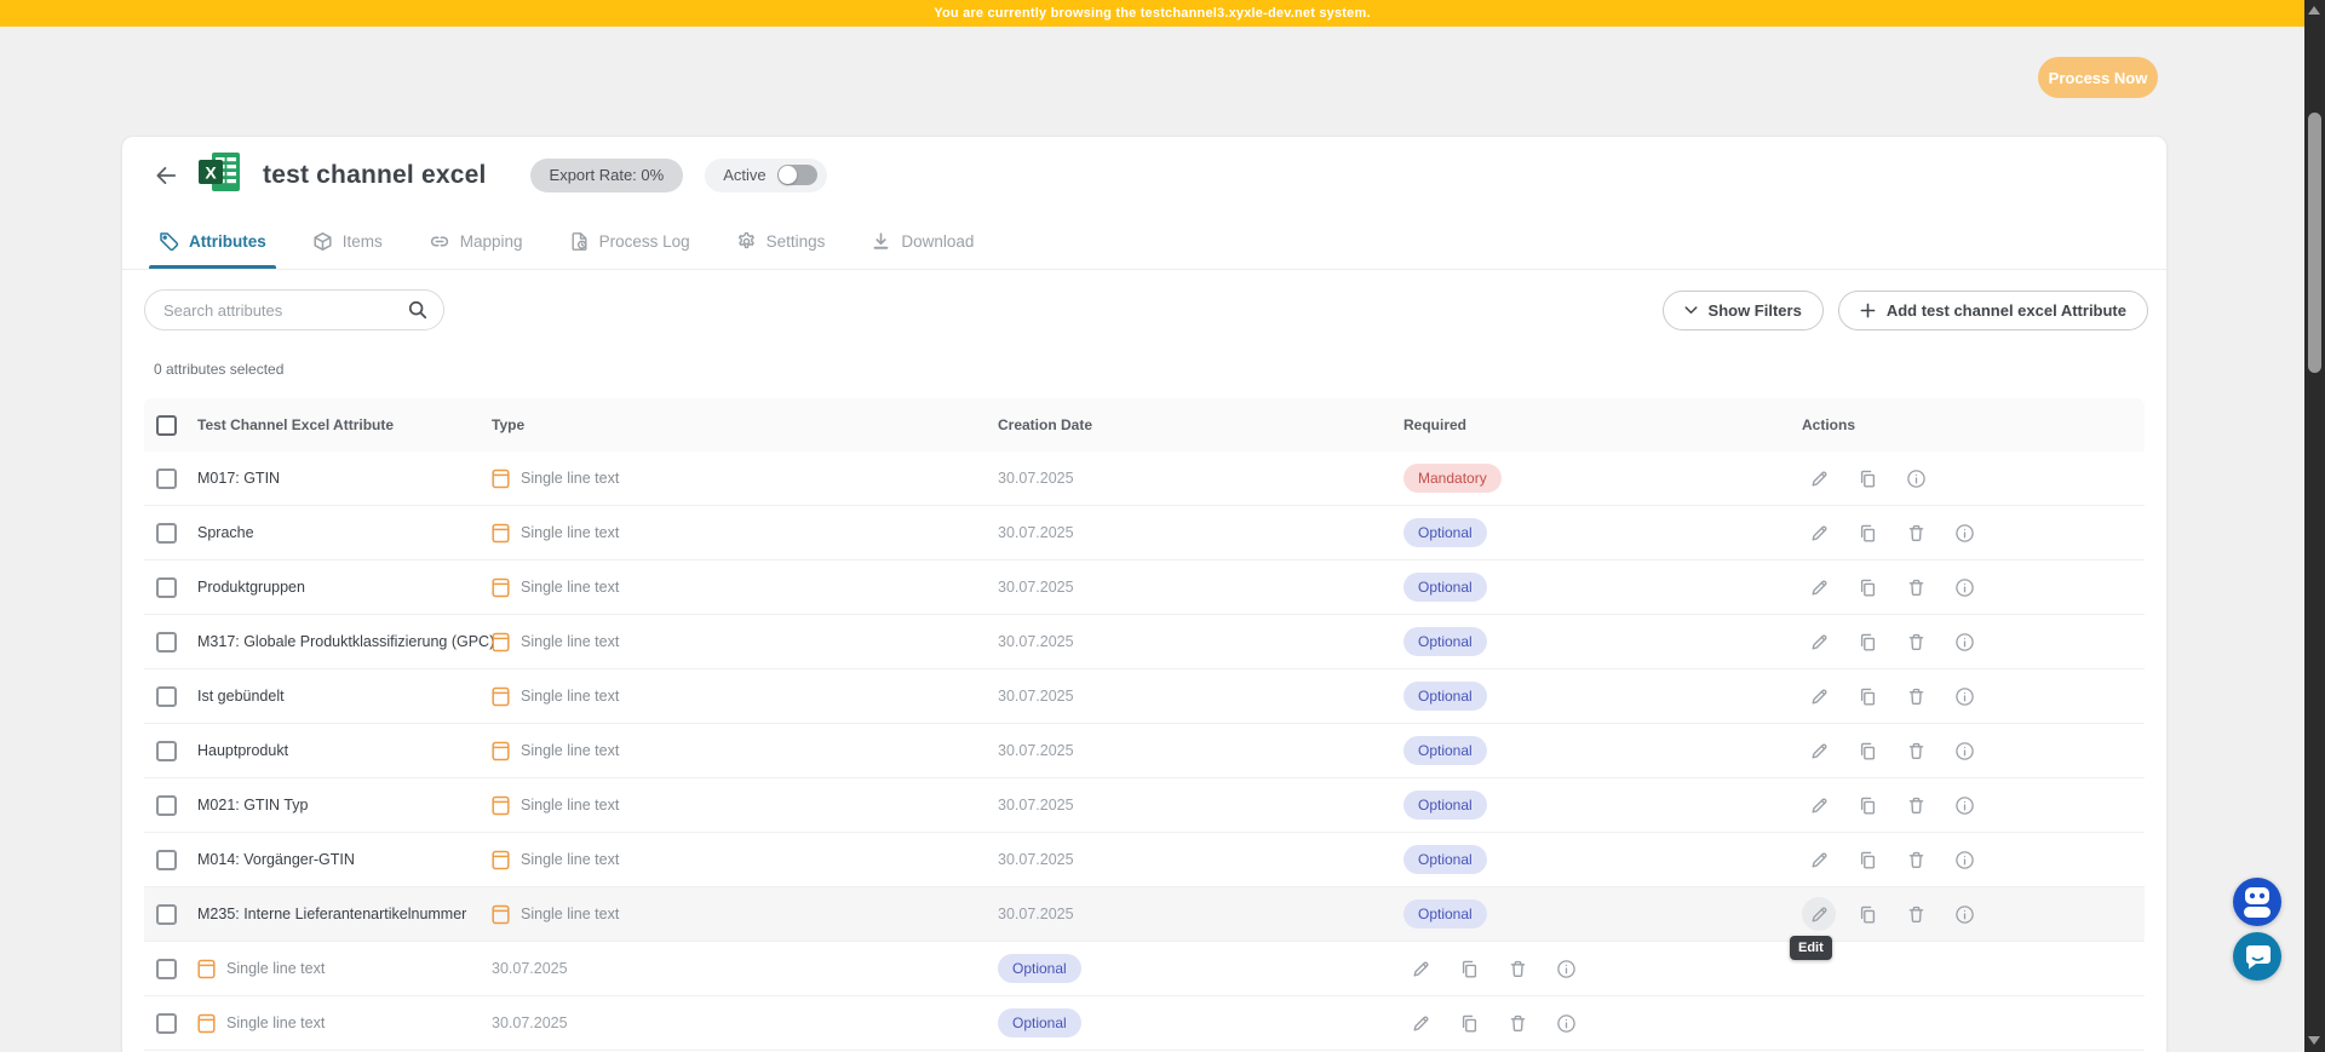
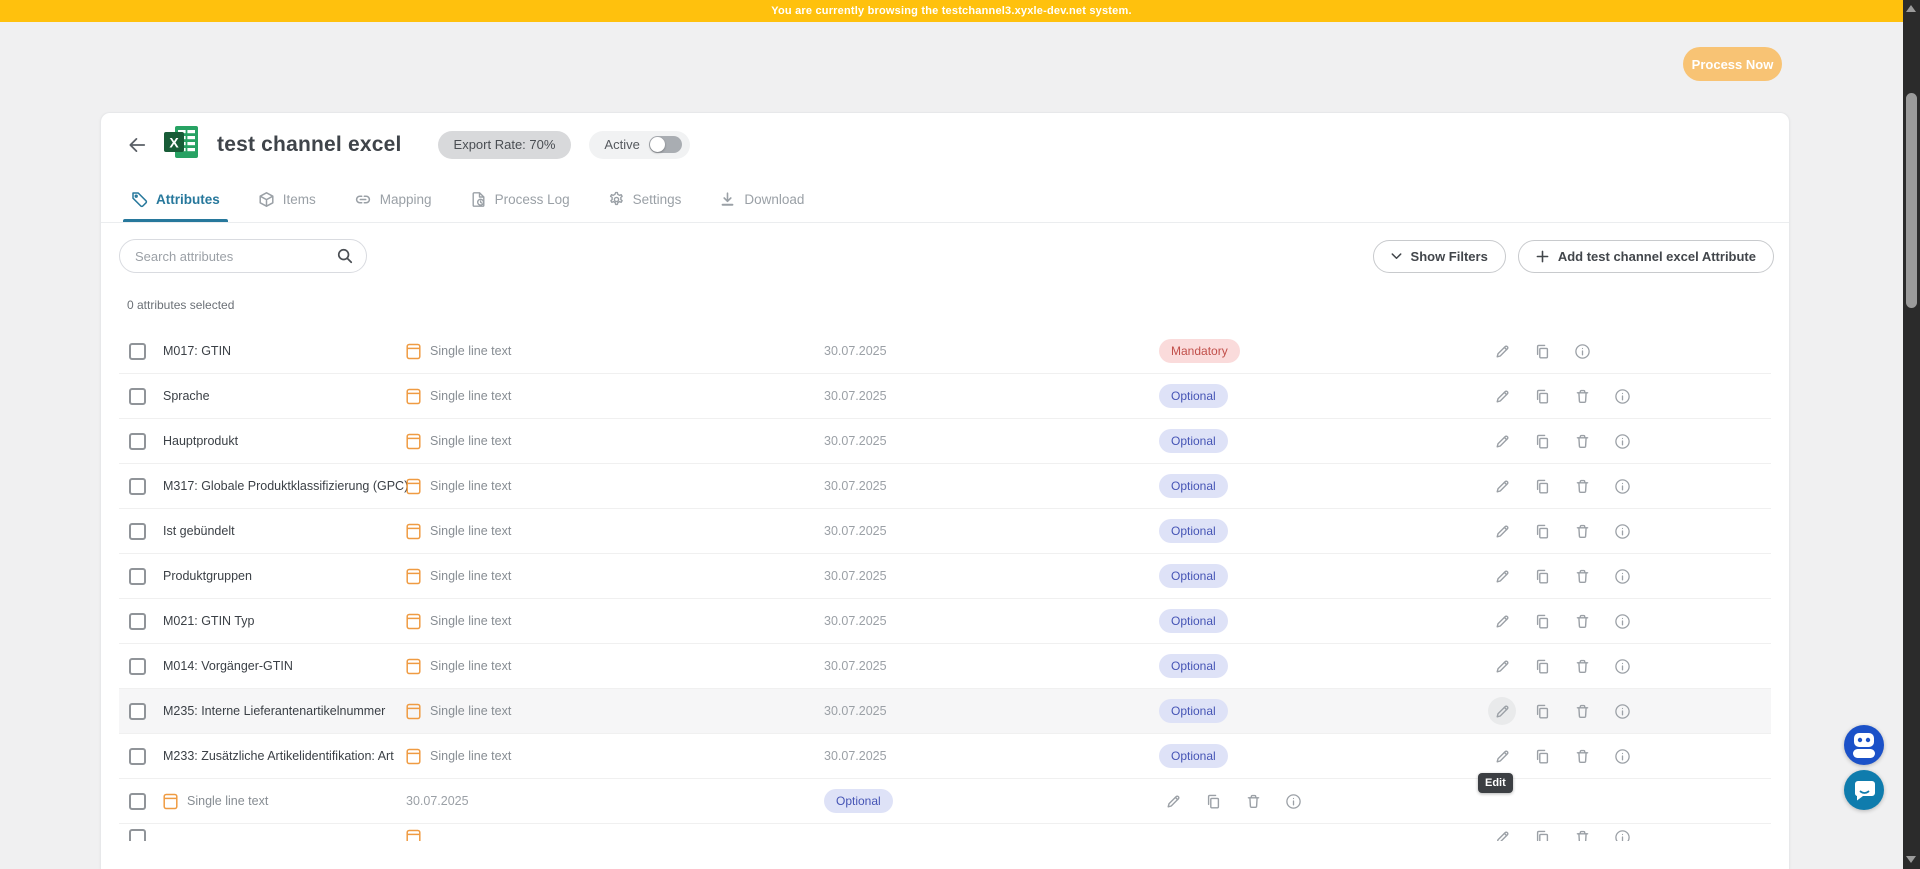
  You are currently browsing the testchannel3.xyxle-dev.net system.
  Process Now
  X
  test channel excel
- Export Rate: 0%
+ Export Rate: 70%
  Active
  Attributes
  Items
  Mapping
  Process Log
  Settings
  Download
  Search attributes
  Show Filters
  Add test channel excel Attribute
  0 attributes selected
- Test Channel Excel Attribute
- Type
- Creation Date
- Required
- Actions
  M017: GTIN
  Single line text
  30.07.2025
  Mandatory
  Sprache
  Single line text
  30.07.2025
  Optional
- Produktgruppen
+ Hauptprodukt
  Single line text
  30.07.2025
  Optional
  M317: Globale Produktklassifizierung (GPC)
  Single line text
  30.07.2025
  Optional
  Ist gebündelt
  Single line text
  30.07.2025
  Optional
- Hauptprodukt
+ Produktgruppen
  Single line text
  30.07.2025
  Optional
  M021: GTIN Typ
  Single line text
  30.07.2025
  Optional
  M014: Vorgänger-GTIN
  Single line text
  30.07.2025
  Optional
  M235: Interne Lieferantenartikelnummer
  Single line text
  30.07.2025
  Optional
+ M233: Zusätzliche Artikelidentifikation: Art
  Single line text
  30.07.2025
  Optional
  Single line text
  30.07.2025
  Optional
  Edit
